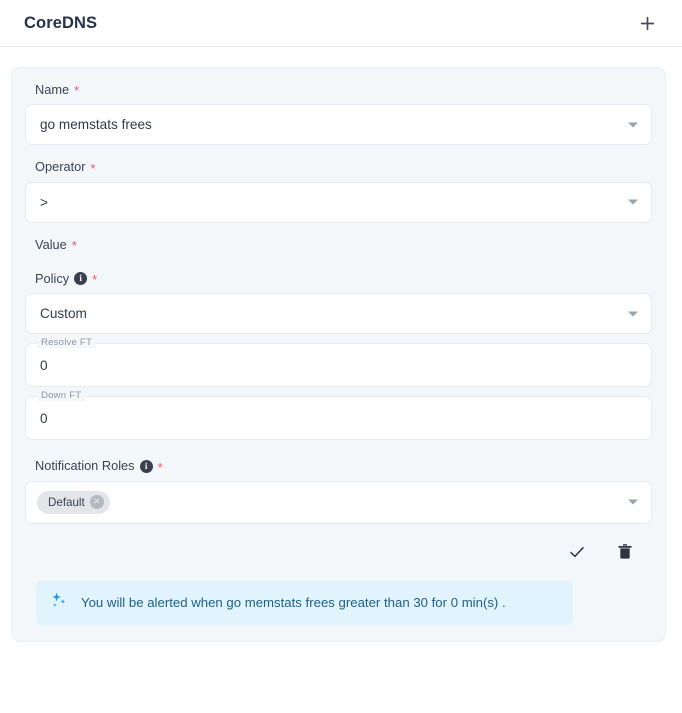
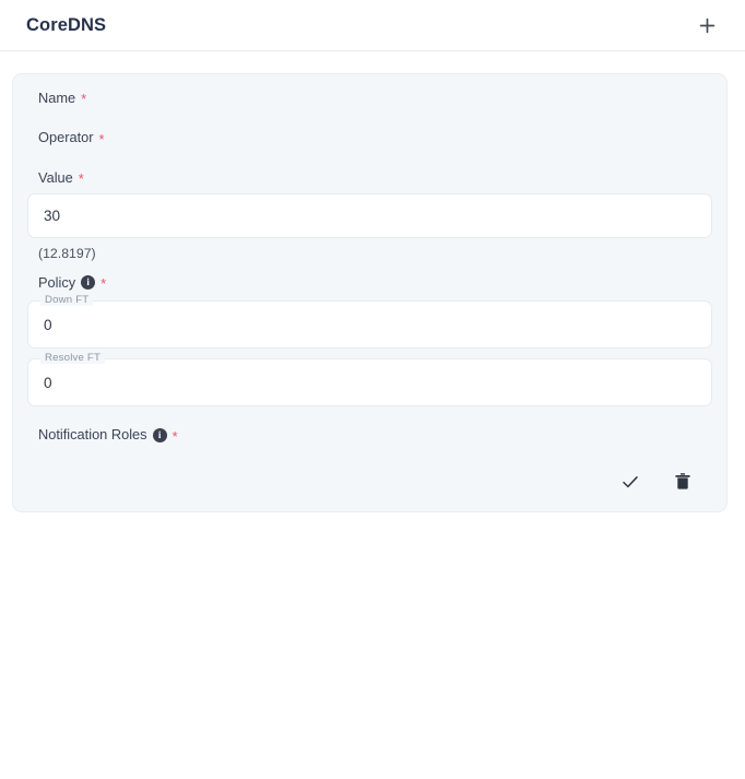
  CoreDNS
  Name
  *
- go memstats frees
  Operator
  *
- >
  Value
  *
+ 30
+ (12.8197)
  Policy
  i
  *
- Custom
- Resolve FT
+ Down FT
  0
- Down FT
+ Resolve FT
  0
  Notification Roles
  i
  *
- Default
- ✕
- You will be alerted when go memstats frees greater than 30 for 0 min(s) .
